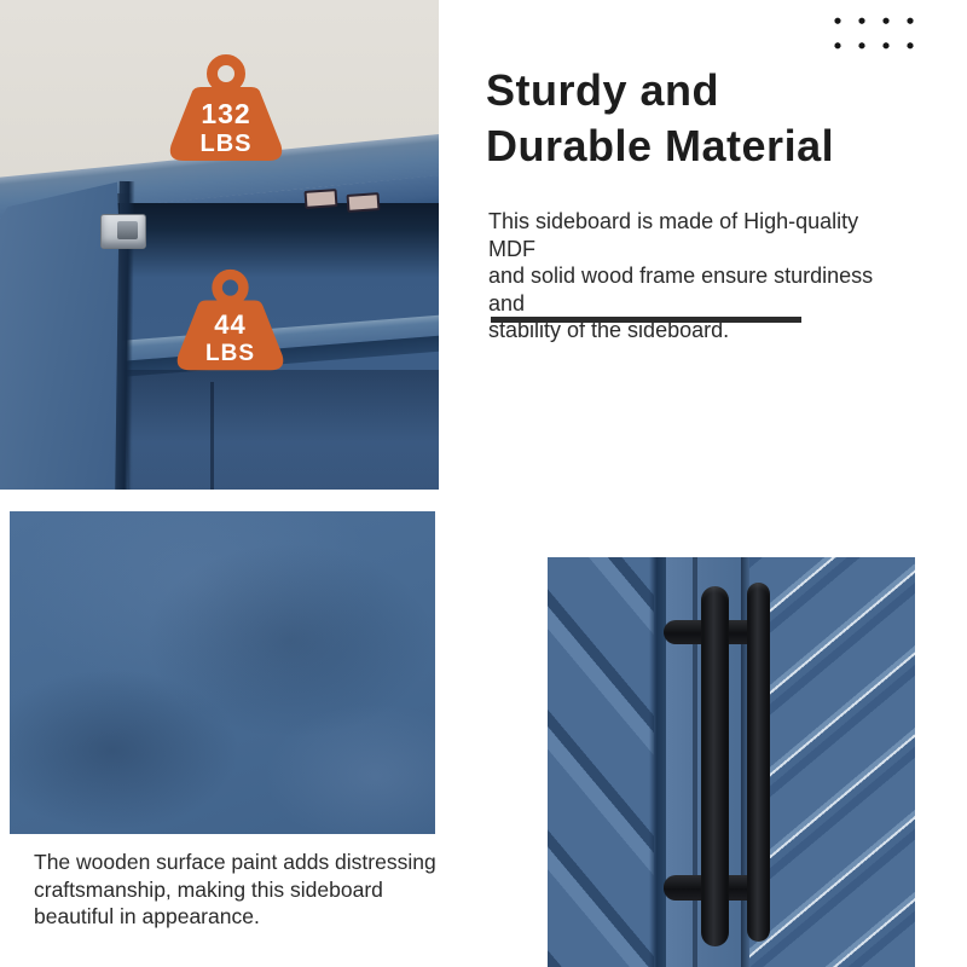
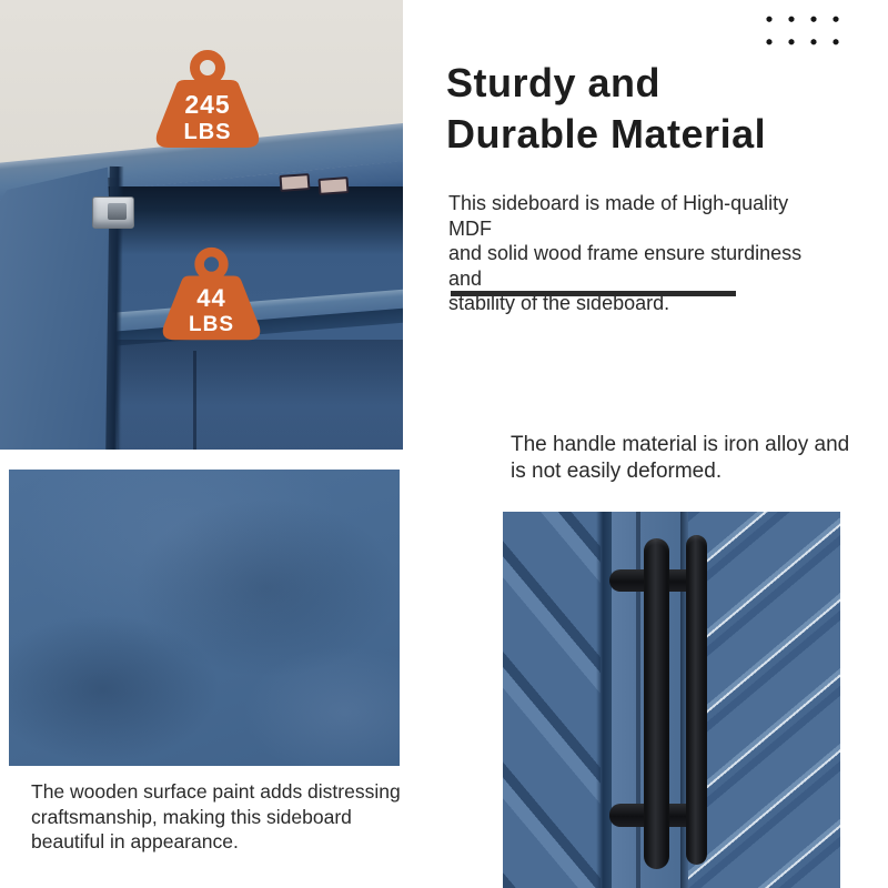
- 132
+ 245
  LBS
  44
  LBS
  Sturdy and
  Durable Material
  This sideboard is made of High-quality MDF
  and solid wood frame ensure sturdiness and
  stability of the sideboard.
+ The handle material is iron alloy and
+ is not easily deformed.
  The wooden surface paint adds distressing
  craftsmanship, making this sideboard
  beautiful in appearance.
